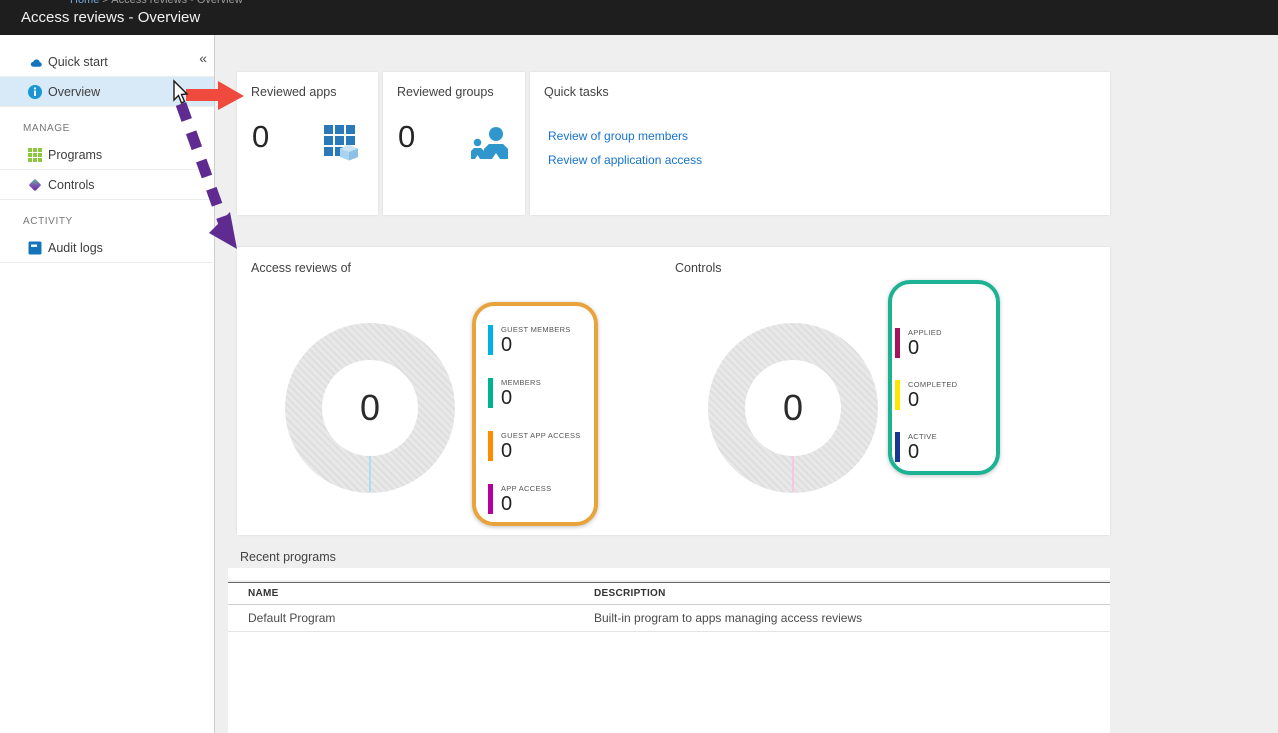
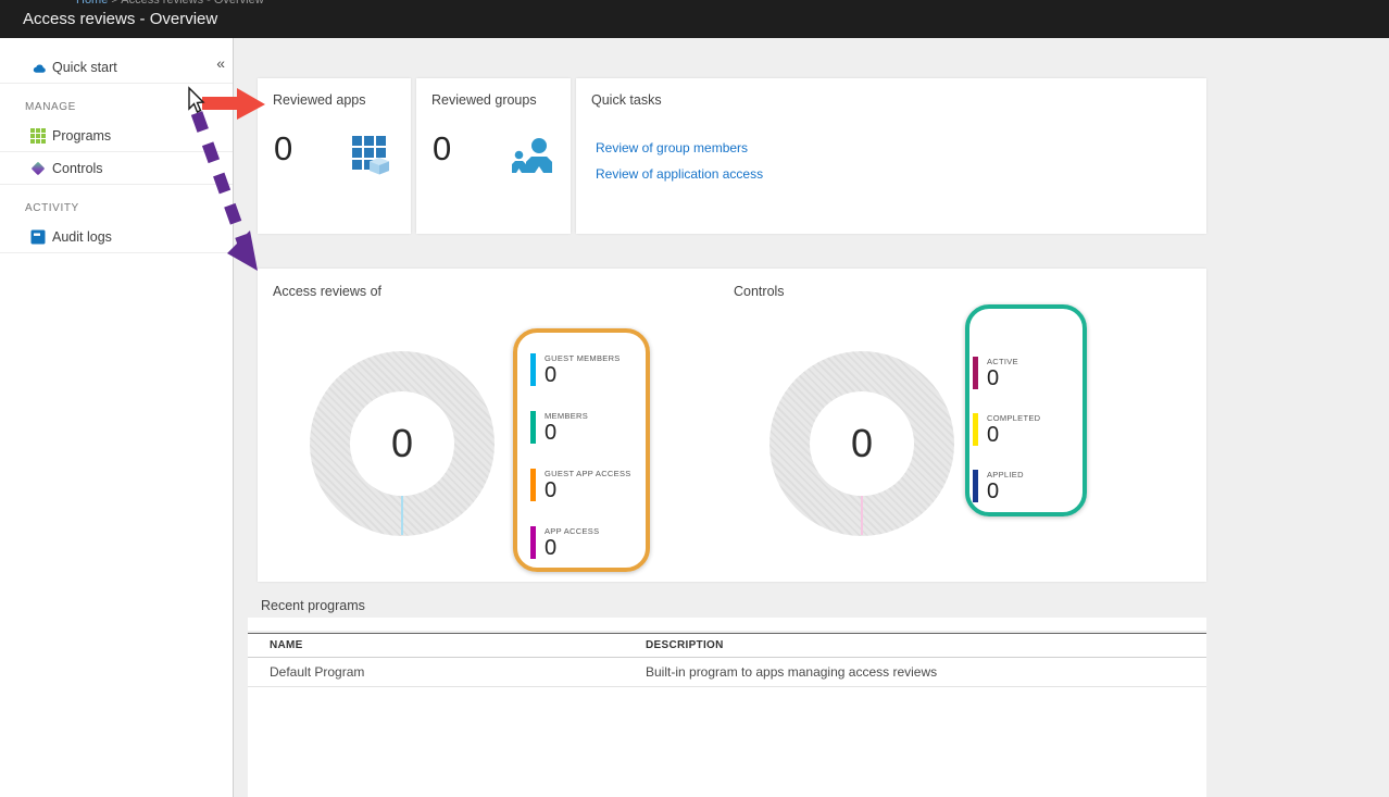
  Home > Access reviews - Overview
  Access reviews - Overview
  «
  Quick start
- Overview
  MANAGE
  Programs
  Controls
  ACTIVITY
  Audit logs
  Reviewed apps
  0
  Reviewed groups
  0
  Quick tasks
  Review of group members
  Review of application access
  Access reviews of
  Controls
  0
  GUEST MEMBERS
  0
  MEMBERS
  0
  GUEST APP ACCESS
  0
  APP ACCESS
  0
  0
- APPLIED
+ ACTIVE
  0
  COMPLETED
  0
- ACTIVE
+ APPLIED
  0
  Recent programs
  NAME
  DESCRIPTION
  Default Program
  Built-in program to apps managing access reviews
